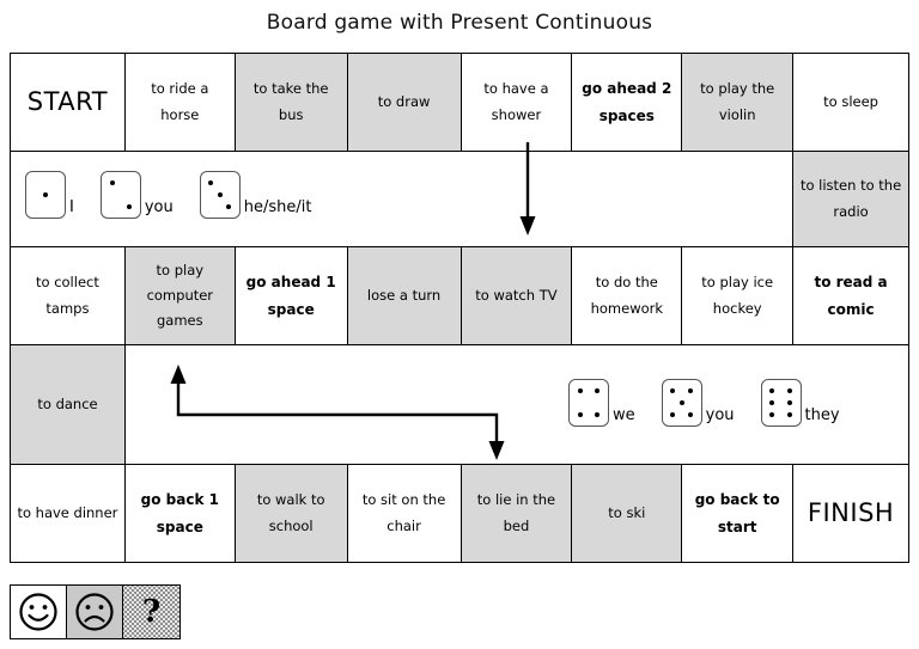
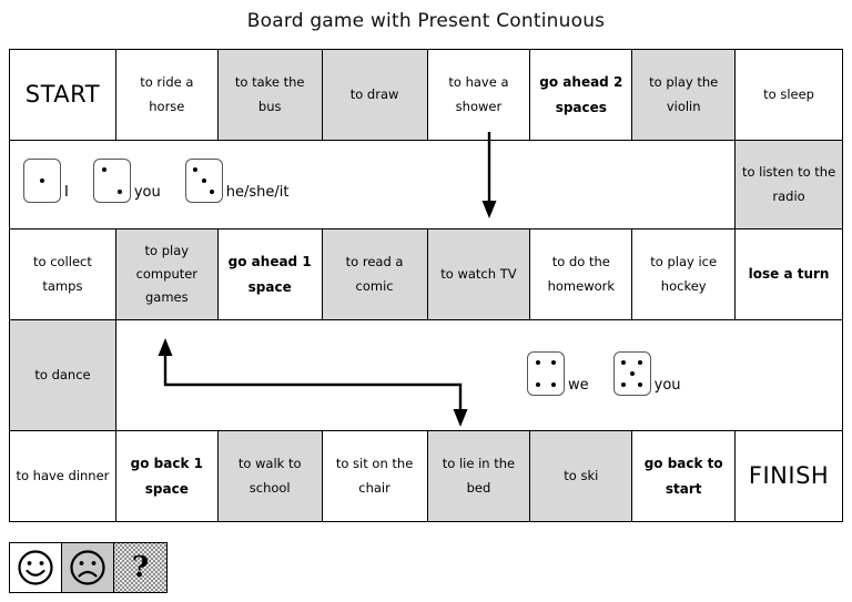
  Board game with Present Continuous
  START
  to ride a horse
  to take the bus
  to draw
  to have a shower
  go ahead 2 spaces
  to play the violin
  to sleep
  I
  you
  he/she/it
  to listen to the radio
  to collect tamps
  to play computer games
  go ahead 1 space
- lose a turn
+ to read a comic
  to watch TV
  to do the homework
  to play ice hockey
- to read a comic
+ lose a turn
  to dance
  we
  you
- they
  to have dinner
  go back 1 space
  to walk to school
  to sit on the chair
  to lie in the bed
  to ski
  go back to start
  FINISH
  ?
